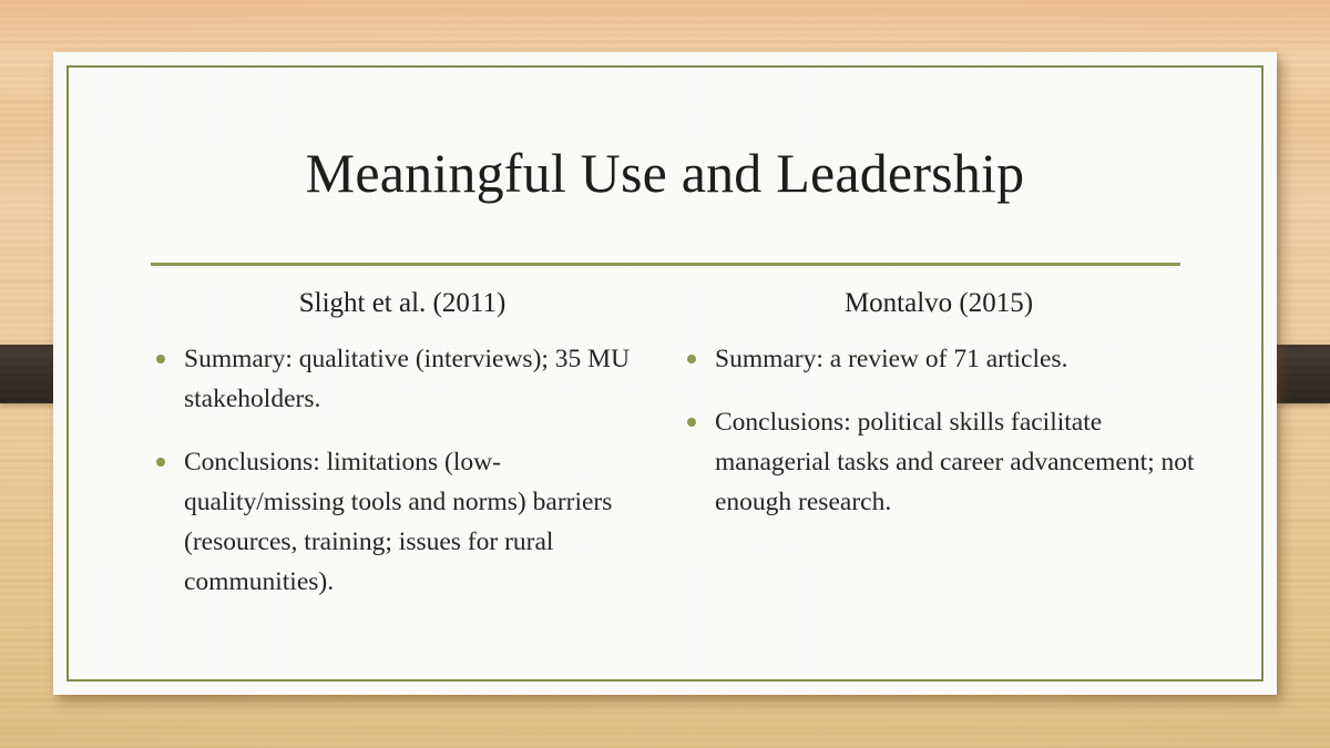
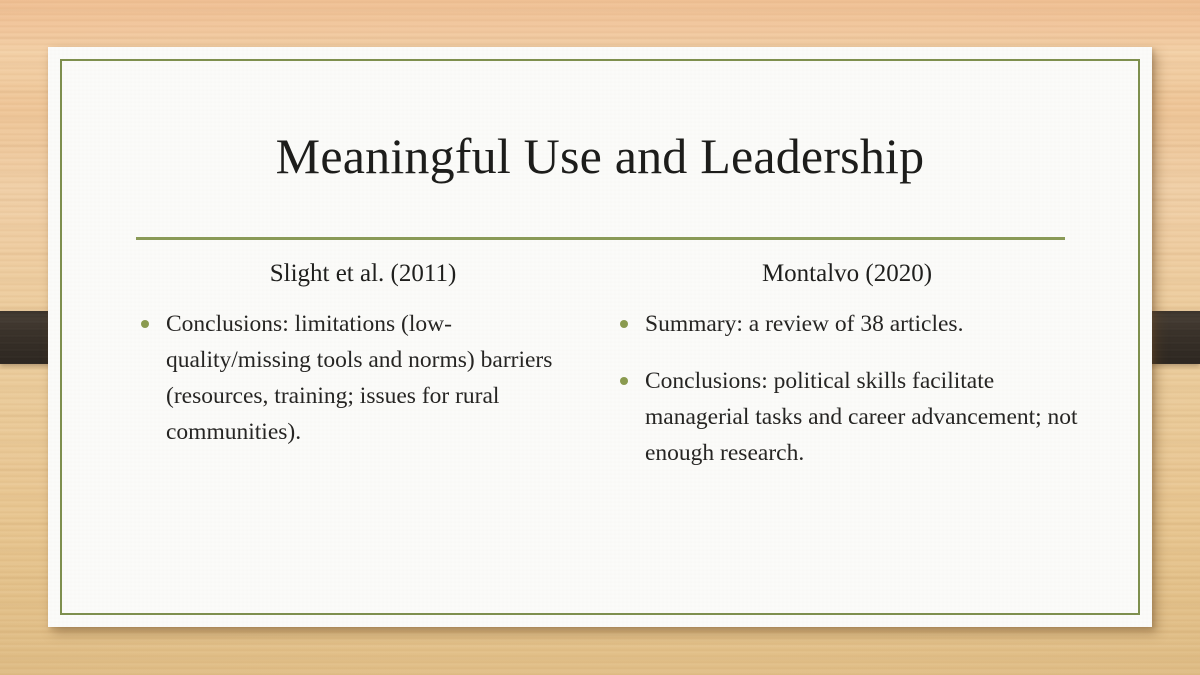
  Meaningful Use and Leadership
  Slight et al. (2011)
- Summary: qualitative (interviews); 35 MU stakeholders.
  Conclusions: limitations (low-quality/missing tools and norms) barriers (resources, training; issues for rural communities).
- Montalvo (2015)
+ Montalvo (2020)
- Summary: a review of 71 articles.
+ Summary: a review of 38 articles.
  Conclusions: political skills facilitate managerial tasks and career advancement; not enough research.
